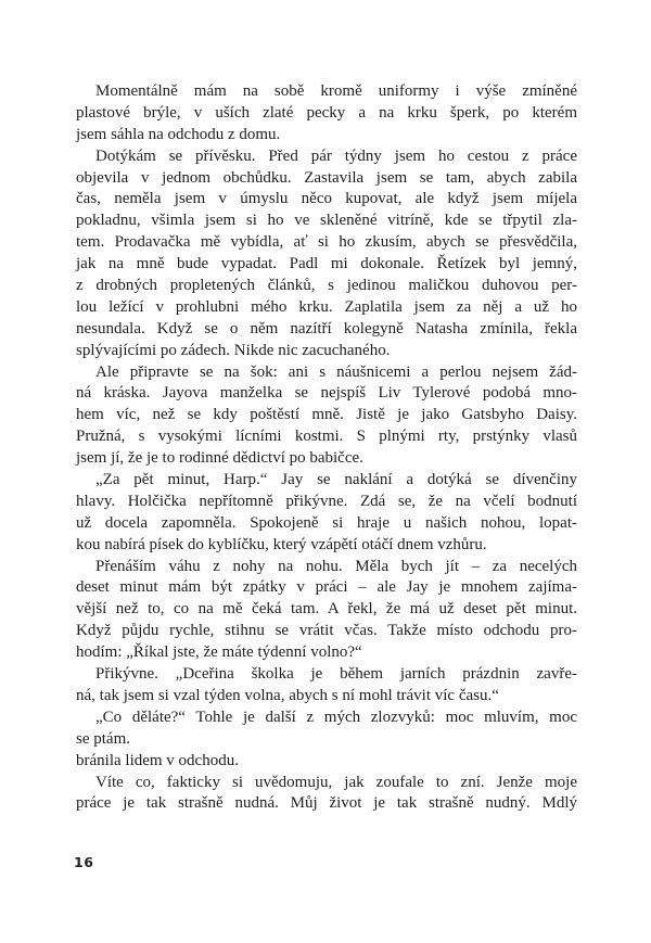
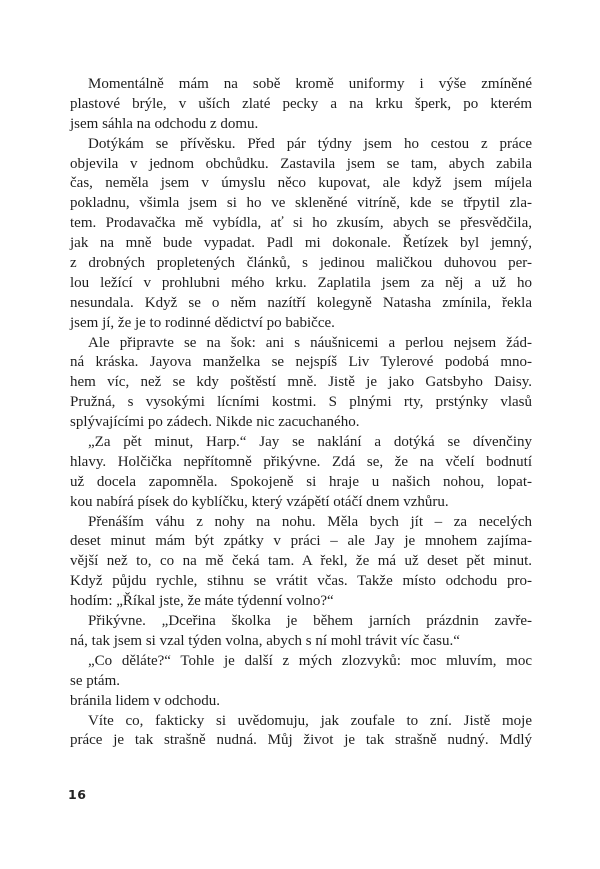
  Momentálně mám na sobě kromě uniformy i výše zmíněné
  plastové brýle, v uších zlaté pecky a na krku šperk, po kterém
  jsem sáhla na odchodu z domu.
  Dotýkám se přívěsku. Před pár týdny jsem ho cestou z práce
  objevila v jednom obchůdku. Zastavila jsem se tam, abych zabila
  čas, neměla jsem v úmyslu něco kupovat, ale když jsem míjela
  pokladnu, všimla jsem si ho ve skleněné vitríně, kde se třpytil zla-
  tem. Prodavačka mě vybídla, ať si ho zkusím, abych se přesvědčila,
  jak na mně bude vypadat. Padl mi dokonale. Řetízek byl jemný,
  z drobných propletených článků, s jedinou maličkou duhovou per-
  lou ležící v prohlubni mého krku. Zaplatila jsem za něj a už ho
  nesundala. Když se o něm nazítří kolegyně Natasha zmínila, řekla
- splývajícími po zádech. Nikde nic zacuchaného.
+ jsem jí, že je to rodinné dědictví po babičce.
  Ale připravte se na šok: ani s náušnicemi a perlou nejsem žád-
  ná kráska. Jayova manželka se nejspíš Liv Tylerové podobá mno-
  hem víc, než se kdy poštěstí mně. Jistě je jako Gatsbyho Daisy.
  Pružná, s vysokými lícními kostmi. S plnými rty, prstýnky vlasů
- jsem jí, že je to rodinné dědictví po babičce.
+ splývajícími po zádech. Nikde nic zacuchaného.
  „Za pět minut, Harp.“ Jay se naklání a dotýká se dívenčiny
  hlavy. Holčička nepřítomně přikývne. Zdá se, že na včelí bodnutí
  už docela zapomněla. Spokojeně si hraje u našich nohou, lopat-
  kou nabírá písek do kyblíčku, který vzápětí otáčí dnem vzhůru.
  Přenáším váhu z nohy na nohu. Měla bych jít – za necelých
  deset minut mám být zpátky v práci – ale Jay je mnohem zajíma-
  vější než to, co na mě čeká tam. A řekl, že má už deset pět minut.
  Když půjdu rychle, stihnu se vrátit včas. Takže místo odchodu pro-
  hodím: „Říkal jste, že máte týdenní volno?“
  Přikývne. „Dceřina školka je během jarních prázdnin zavře-
  ná, tak jsem si vzal týden volna, abych s ní mohl trávit víc času.“
  „Co děláte?“ Tohle je další z mých zlozvyků: moc mluvím, moc
  se ptám.
  bránila lidem v odchodu.
- Víte co, fakticky si uvědomuju, jak zoufale to zní. Jenže moje
+ Víte co, fakticky si uvědomuju, jak zoufale to zní. Jistě moje
  práce je tak strašně nudná. Můj život je tak strašně nudný. Mdlý
  16
